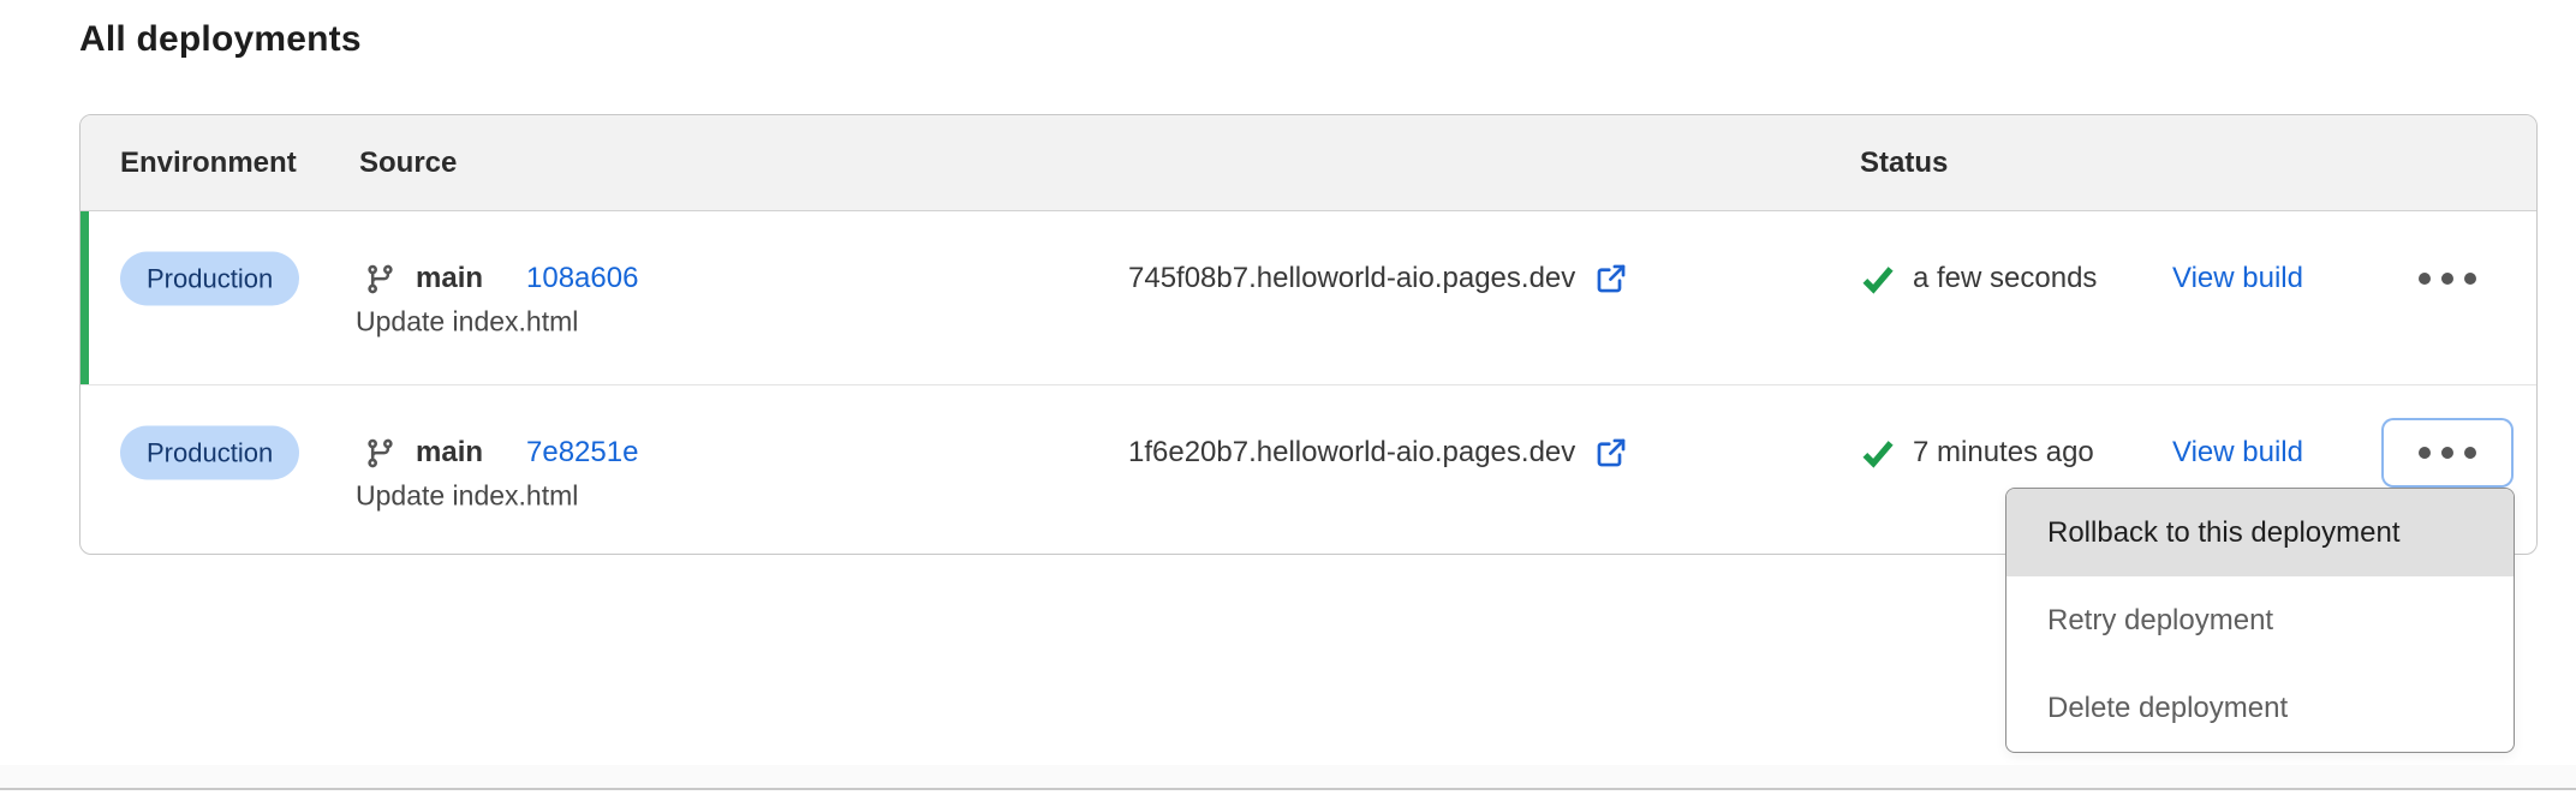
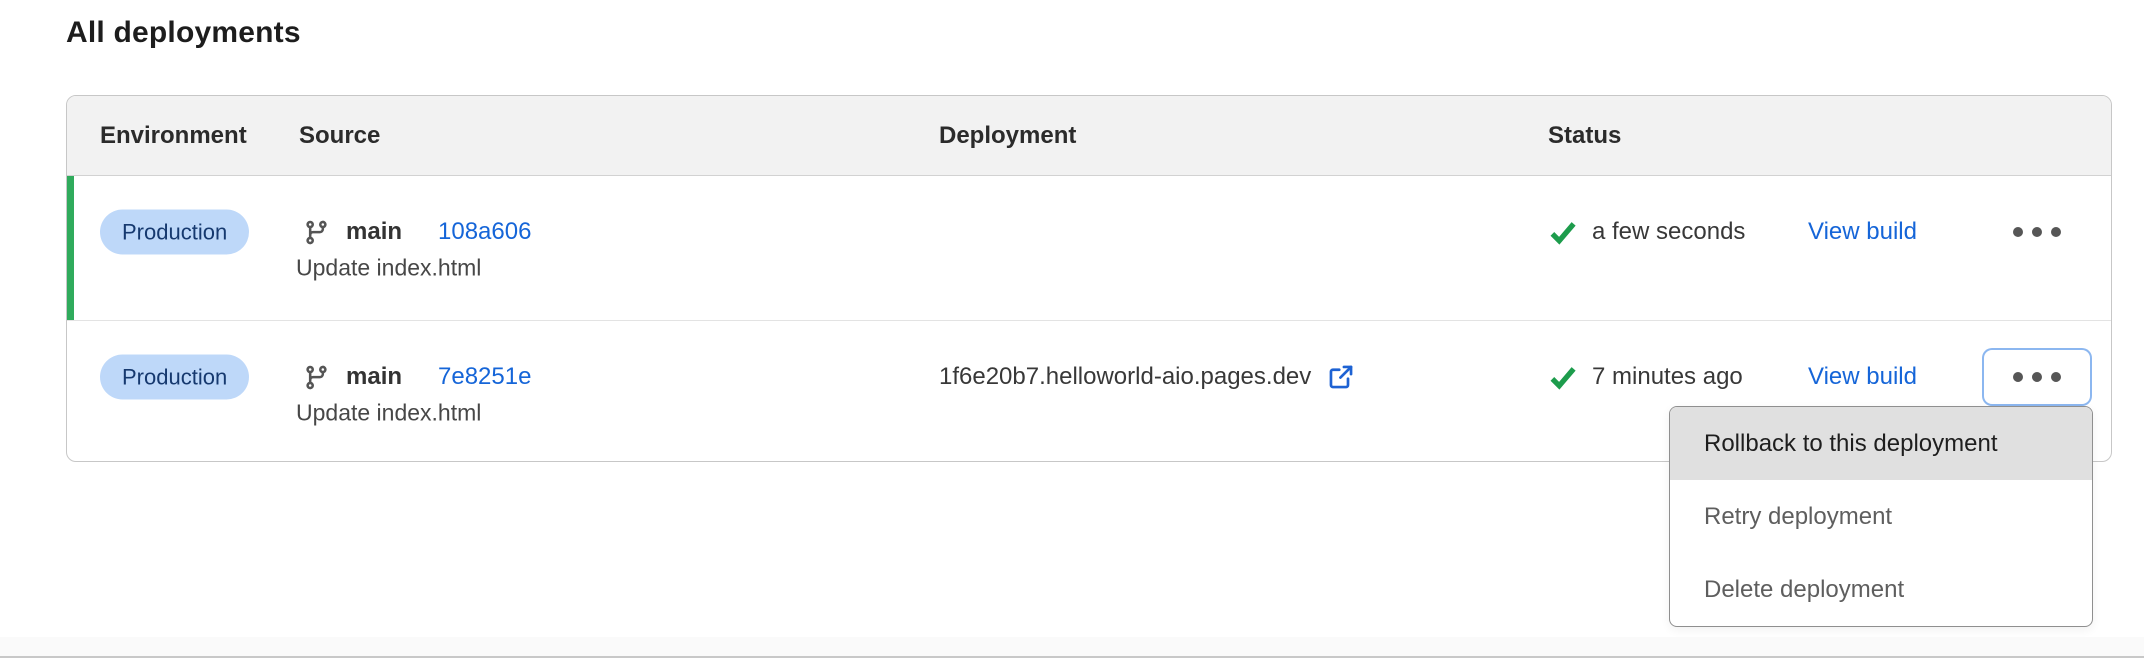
  All deployments
  Environment
  Source
+ Deployment
  Status
  Production
  main
  108a606
  Update index.html
- 745f08b7.helloworld-aio.pages.dev
  a few seconds
  View build
  Production
  main
  7e8251e
  Update index.html
  1f6e20b7.helloworld-aio.pages.dev
  7 minutes ago
  View build
  Rollback to this deployment
  Retry deployment
  Delete deployment
